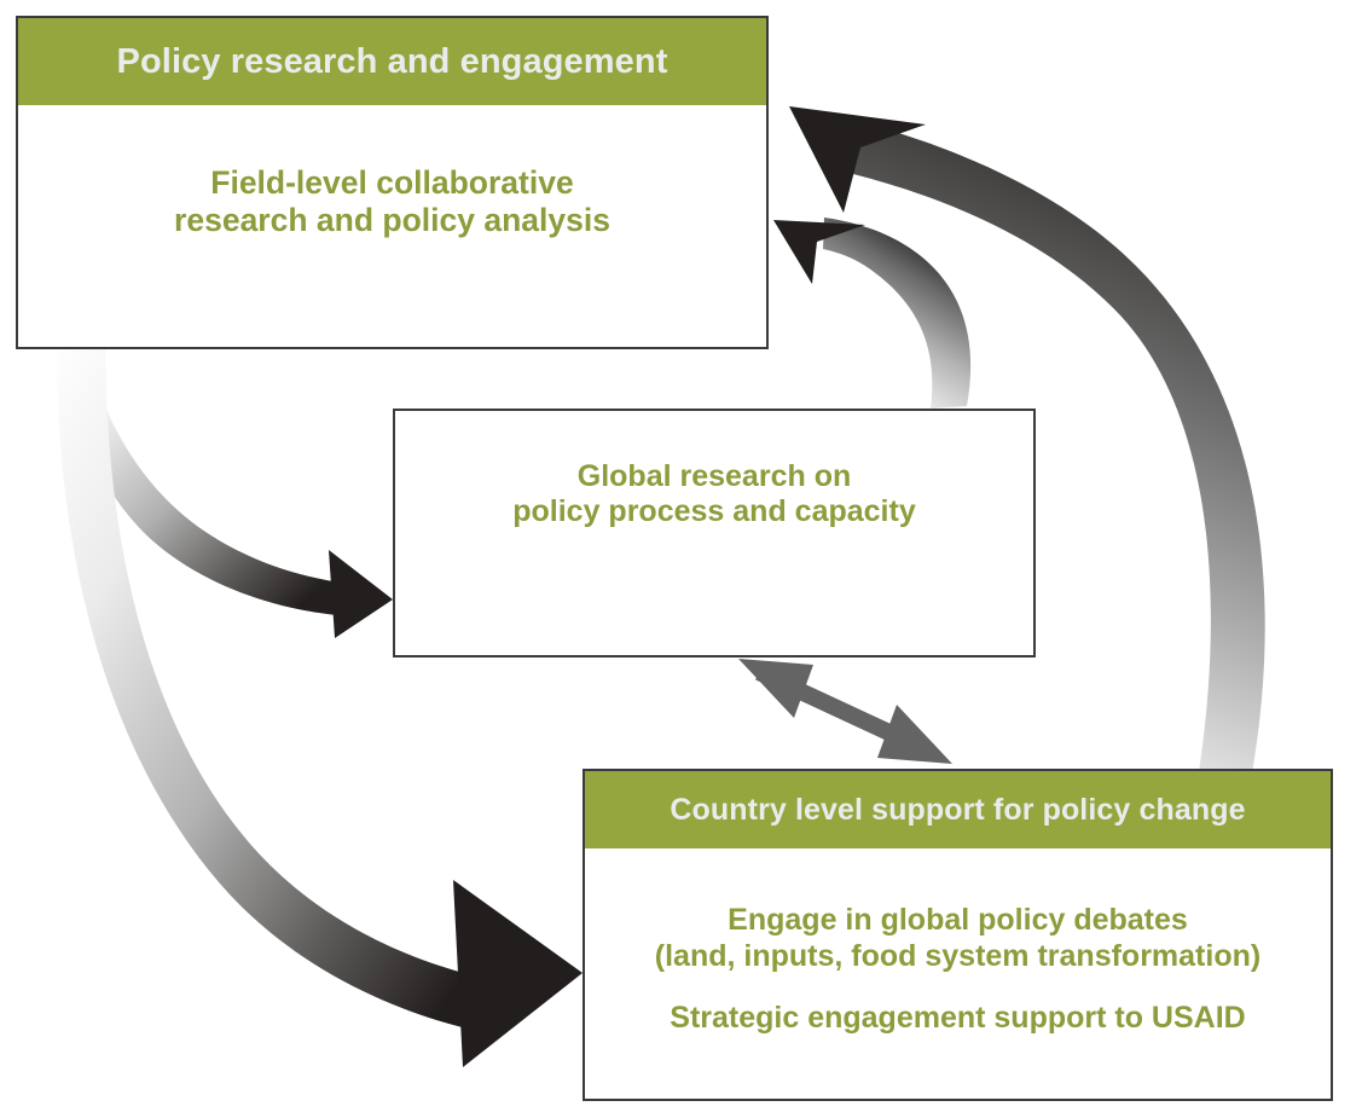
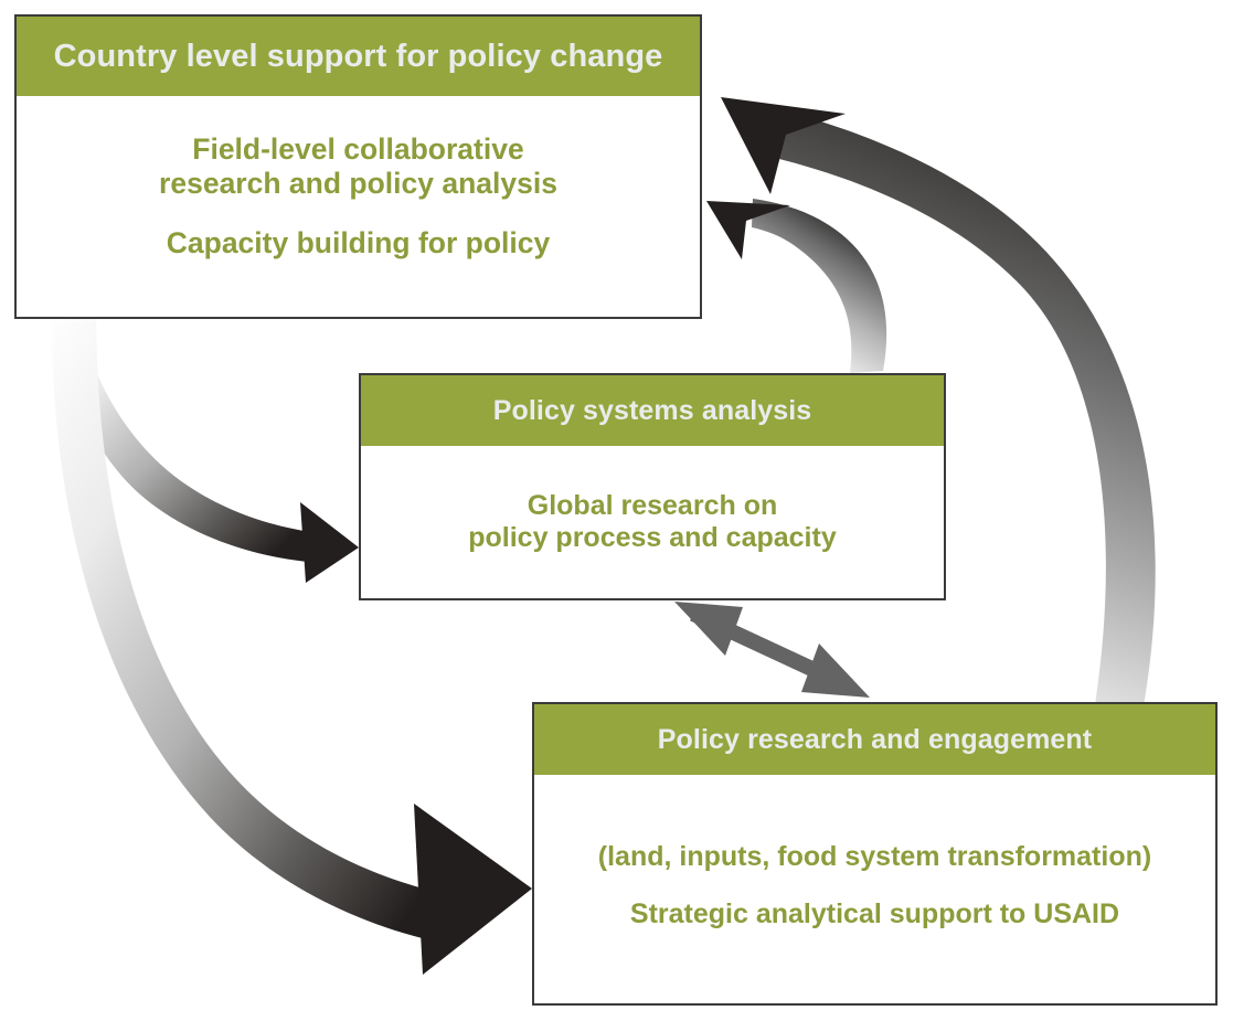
- Policy research and engagement
+ Country level support for policy change
  Field-level collaborative
  research and policy analysis
+ Capacity building for policy
+ Policy systems analysis
  Global research on
  policy process and capacity
- Country level support for policy change
+ Policy research and engagement
- Engage in global policy debates
  (land, inputs, food system transformation)
- Strategic engagement support to USAID
+ Strategic analytical support to USAID
